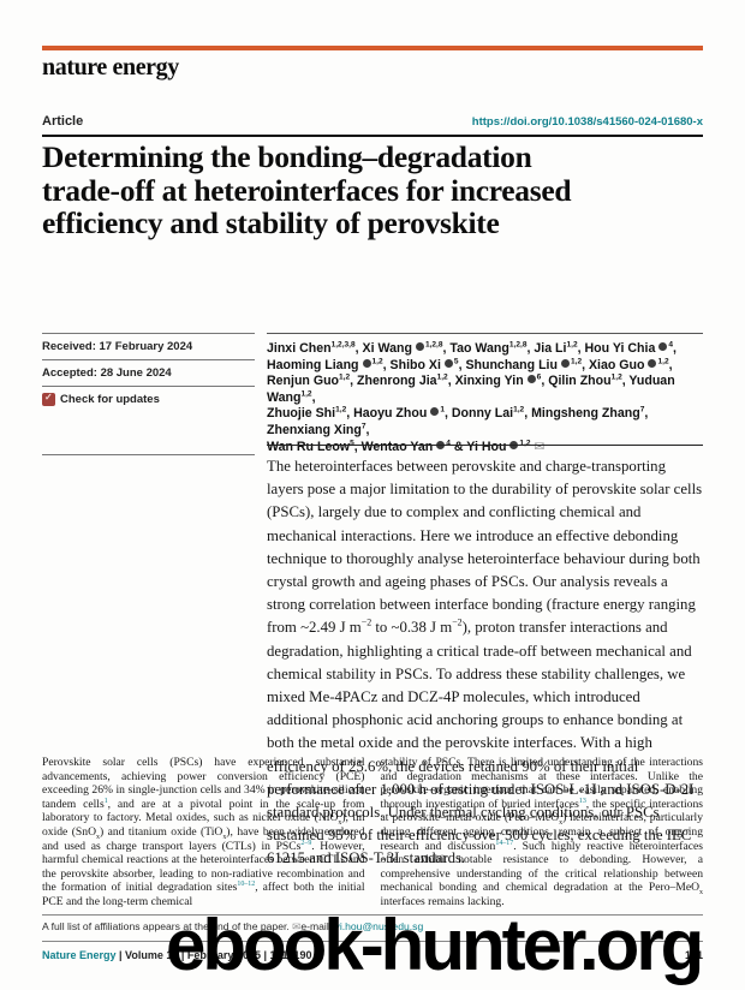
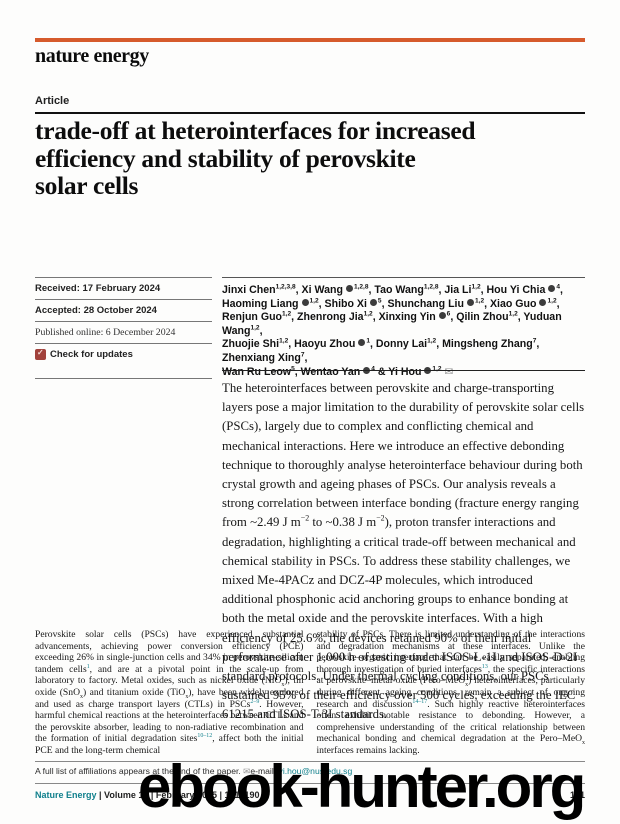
  nature energy
  Article
- https://doi.org/10.1038/s41560-024-01680-x
- Determining the bonding–degradation
  trade-off at heterointerfaces for increased
  efficiency and stability of perovskite
+ solar cells
  Received: 17 February 2024
- Accepted: 28 June 2024
+ Accepted: 28 October 2024
+ Published online: 6 December 2024
  Check for updates
  Haoming Liang , Shibo Xi , Shunchang Liu , Xiao Guo ,
  Renjun Guo , Zhenrong Jia , Xinxing Yin , Qilin Zhou , Yuduan Wang ,
  Zhuojie Shi , Haoyu Zhou , Donny Lai , Mingsheng Zhang , Zhenxiang Xing ,
  Wan Ru Leow , Wentao Yan & Yi Hou ✉
  The heterointerfaces between perovskite and charge-transporting layers pose a major limitation to the durability of perovskite solar cells (PSCs), largely due to complex and conflicting chemical and mechanical interactions. Here we introduce an effective debonding technique to thoroughly analyse heterointerface behaviour during both crystal growth and ageing phases of PSCs. Our analysis reveals a strong correlation between interface bonding (fracture energy ranging from ~2.49 J m−2 to ~0.38 J m−2), proton transfer interactions and degradation, highlighting a critical trade-off between mechanical and chemical stability in PSCs. To address these stability challenges, we mixed Me-4PACz and DCZ-4P molecules, which introduced additional phosphonic acid anchoring groups to enhance bonding at both the metal oxide and the perovskite interfaces. With a high efficiency of 25.6%, the devices retained 90% of their initial performance after 1,000 h of testing under ISOS-L-1I and ISOS-D-2I standard protocols. Under thermal cycling conditions, our PSCs sustained 95% of their efficiency over 500 cycles, exceeding the IEC 61215 and ISOS-T-3I standards.
  Perovskite solar cells (PSCs) have experienced substantial advancements, achieving power conversion efficiency (PCE) exceeding 26% in single-junction cells and 34% in perovskite–silicon tandem cells , and are at a pivotal point in the scale-up from laboratory to factory. Metal oxides, such as nickel oxide (NiO ), tin oxide (SnO ) and titanium oxide (TiO ), have been widely explored and used as charge transport layers (CTLs) in PSCs . However, harmful chemical reactions at the heterointerfaces between CTLs and the perovskite absorber, leading to non-radiative recombination and the formation of initial degradation sites , affect both the initial PCE and the long-term chemical
  stability of PSCs. There is limited understanding of the interactions and degradation mechanisms at these interfaces. Unlike the perovskite–organic interface that can be easily separated, enabling thorough investigation of buried interfaces , the specific interactions at perovskite–metal-oxide (Pero–MeO ) heterointerfaces, particularly during different ageing conditions, remain a subject of ongoing research and discussion . Such highly reactive heterointerfaces often exhibit notable resistance to debonding. However, a comprehensive understanding of the critical relationship between mechanical bonding and chemical degradation at the Pero–MeO interfaces remains lacking.
  A full list of affiliations appears at the end of the paper. ✉e-mail: yi.hou@nus.edu.sg
  Nature Energy | Volume 10 | February 2025 | 181–190
  181
  ebook-hunter.org
